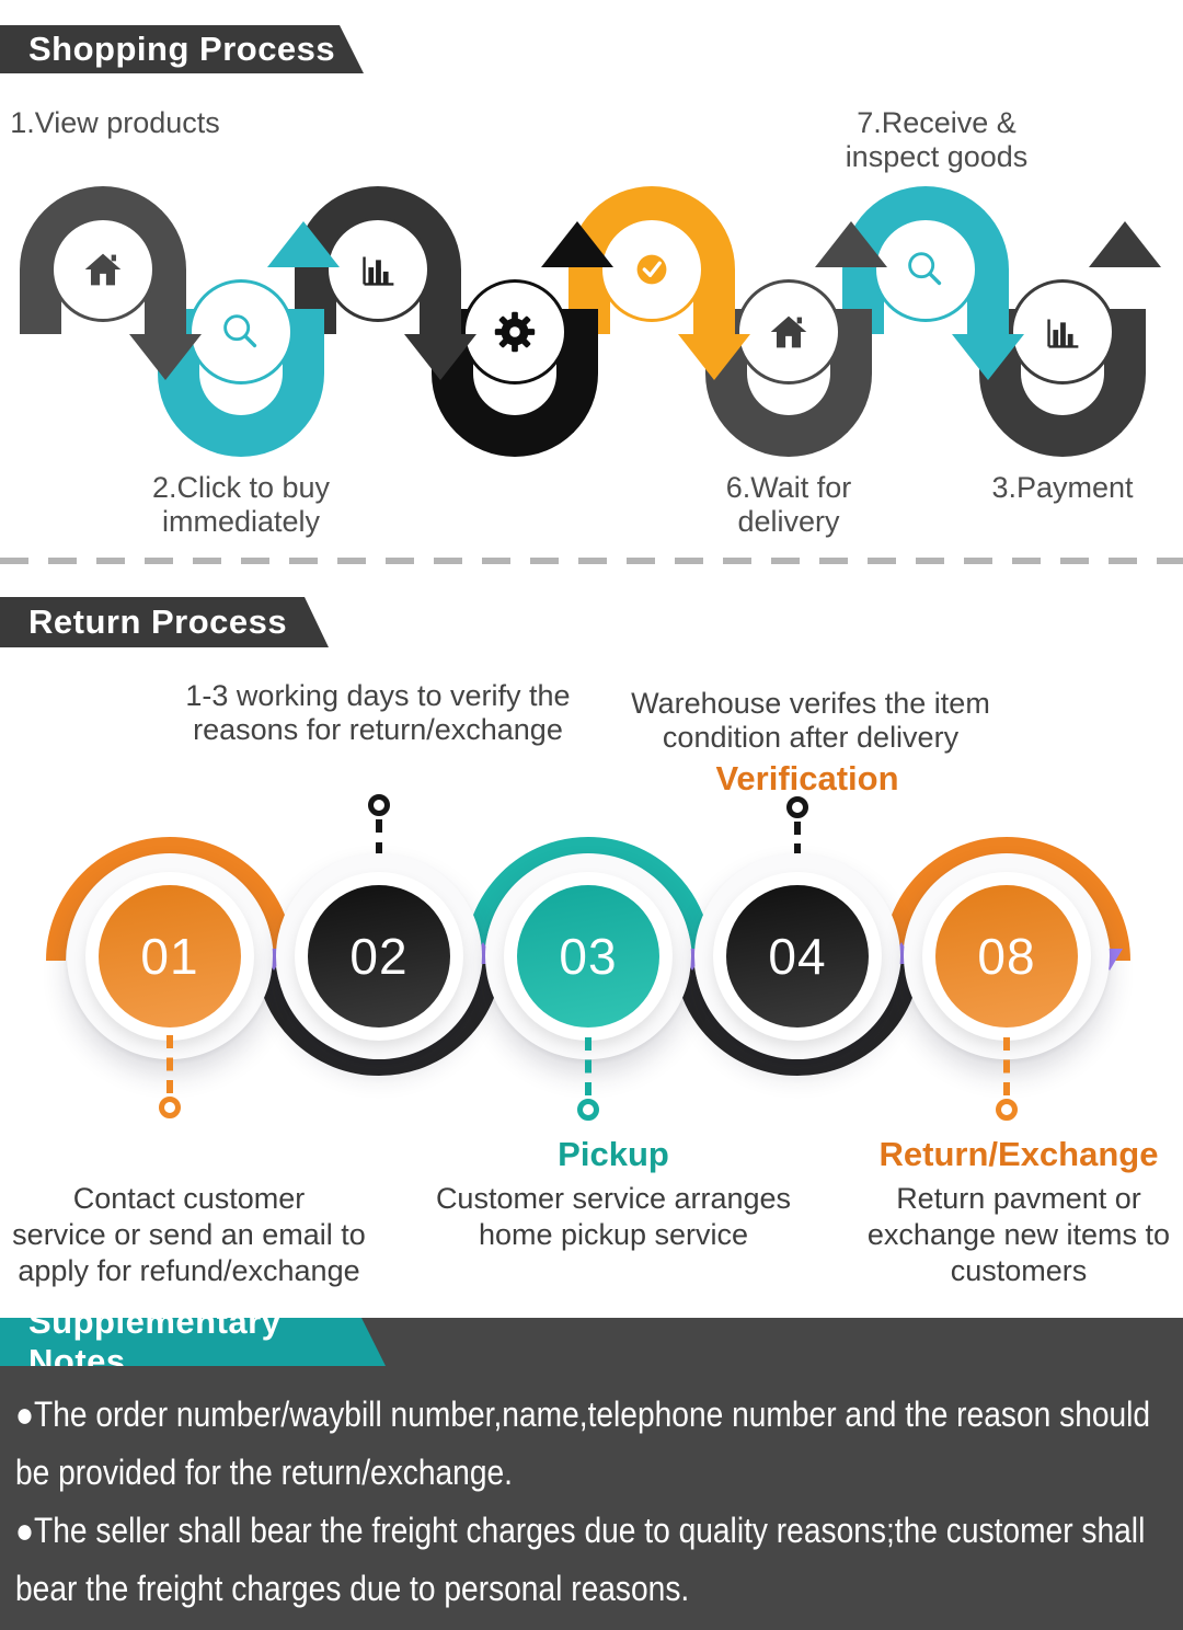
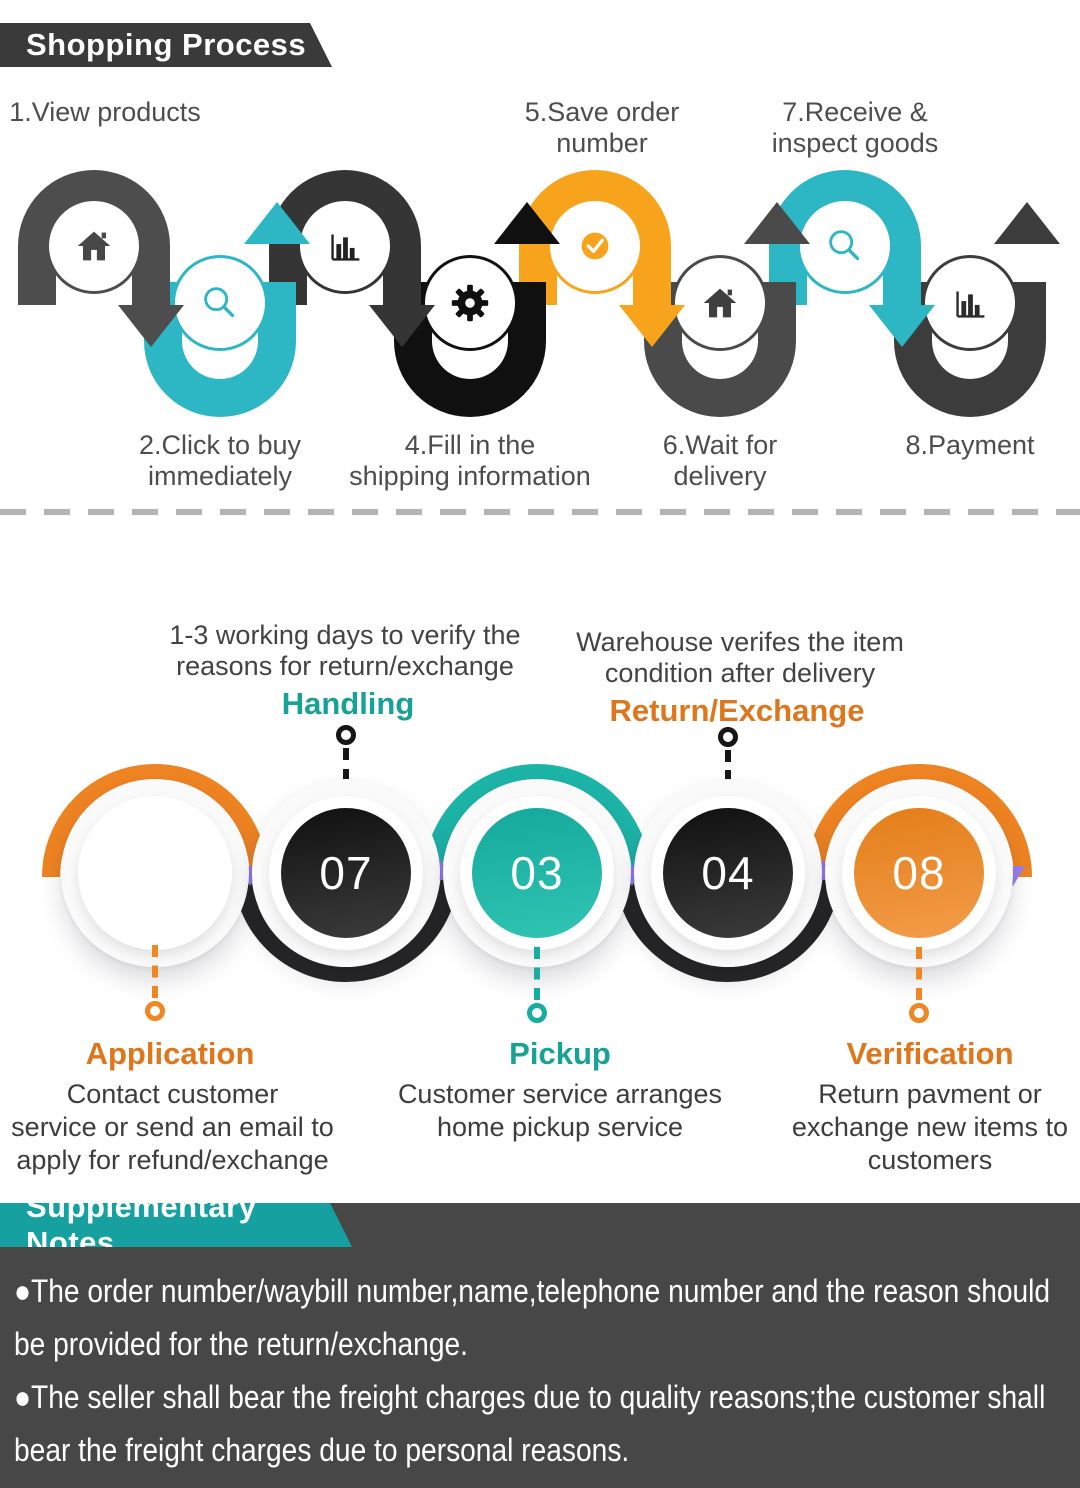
  Shopping Process
  1.View products
+ 5.Save order
+ number
  7.Receive &
  inspect goods
  2.Click to buy
  immediately
+ 4.Fill in the
+ shipping information
  6.Wait for
  delivery
- 3.Payment
+ 8.Payment
- Return Process
  1-3 working days to verify the
  reasons for return/exchange
+ Handling
  Warehouse verifes the item
  condition after delivery
- Verification
+ Return/Exchange
- 01
- 02
+ 07
  03
  04
  08
+ Application
  Contact customer
  service or send an email to
  apply for refund/exchange
  Pickup
  Customer service arranges
  home pickup service
- Return/Exchange
+ Verification
  Return pavment or
  exchange new items to
  customers
  Supplementary Notes
  ●The order number/waybill number,name,telephone number and the reason should
  be provided for the return/exchange.
  ●The seller shall bear the freight charges due to quality reasons;the customer shall
  bear the freight charges due to personal reasons.
